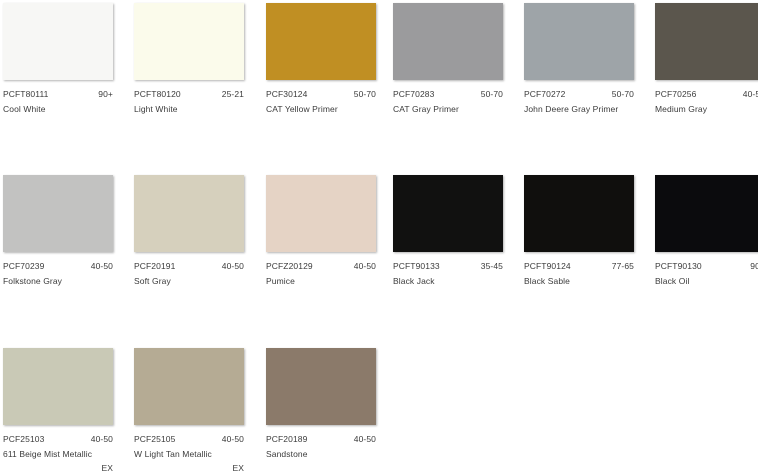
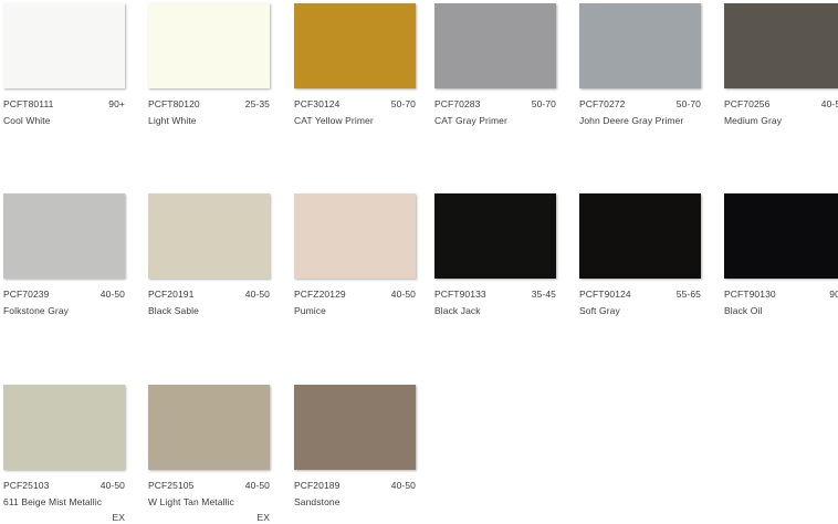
  PCFT80111
  90+
  Cool White
  PCFT80120
- 25-21
+ 25-35
  Light White
  PCF30124
  50-70
  CAT Yellow Primer
  PCF70283
  50-70
  CAT Gray Primer
  PCF70272
  50-70
  John Deere Gray Primer
  PCF70256
  Medium Gray
  PCF70239
  40-50
  Folkstone Gray
  PCF20191
  40-50
- Soft Gray
+ Black Sable
  PCFZ20129
  40-50
  Pumice
  PCFT90133
  35-45
  Black Jack
  PCFT90124
- 77-65
+ 55-65
- Black Sable
+ Soft Gray
  PCFT90130
  Black Oil
  PCF25103
  40-50
  611 Beige Mist Metallic
  EX
  PCF25105
  40-50
  W Light Tan Metallic
  EX
  PCF20189
  40-50
  Sandstone
